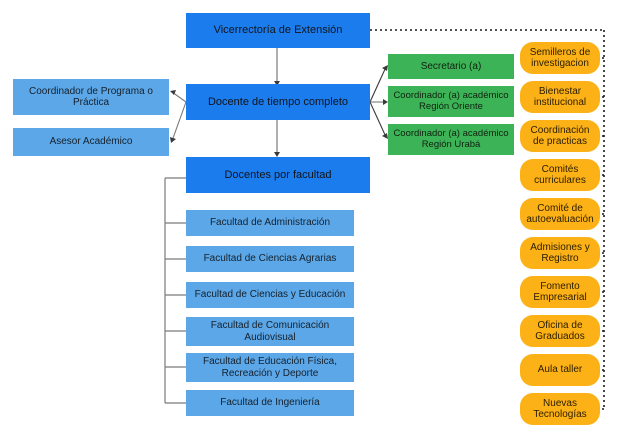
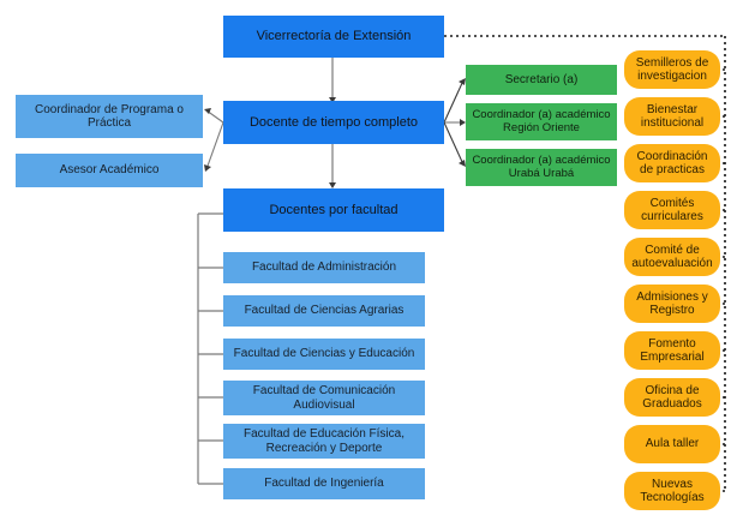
  Vicerrectoría de Extensión
  Docente de tiempo completo
  Coordinador de Programa o Práctica
  Asesor Académico
  Secretario (a)
  Coordinador (a) académico Región Oriente
- Coordinador (a) académico Región Urabá
+ Coordinador (a) académico Urabá Urabá
  Docentes por facultad
  Facultad de Administración
  Facultad de Ciencias Agrarias
  Facultad de Ciencias y Educación
  Facultad de Comunicación Audiovisual
  Facultad de Educación Física, Recreación y Deporte
  Facultad de Ingeniería
  Semilleros de investigacion
  Bienestar institucional
  Coordinación de practicas
  Comités curriculares
  Comité de autoevaluación
  Admisiones y Registro
  Fomento Empresarial
  Oficina de Graduados
  Aula taller
  Nuevas Tecnologías
